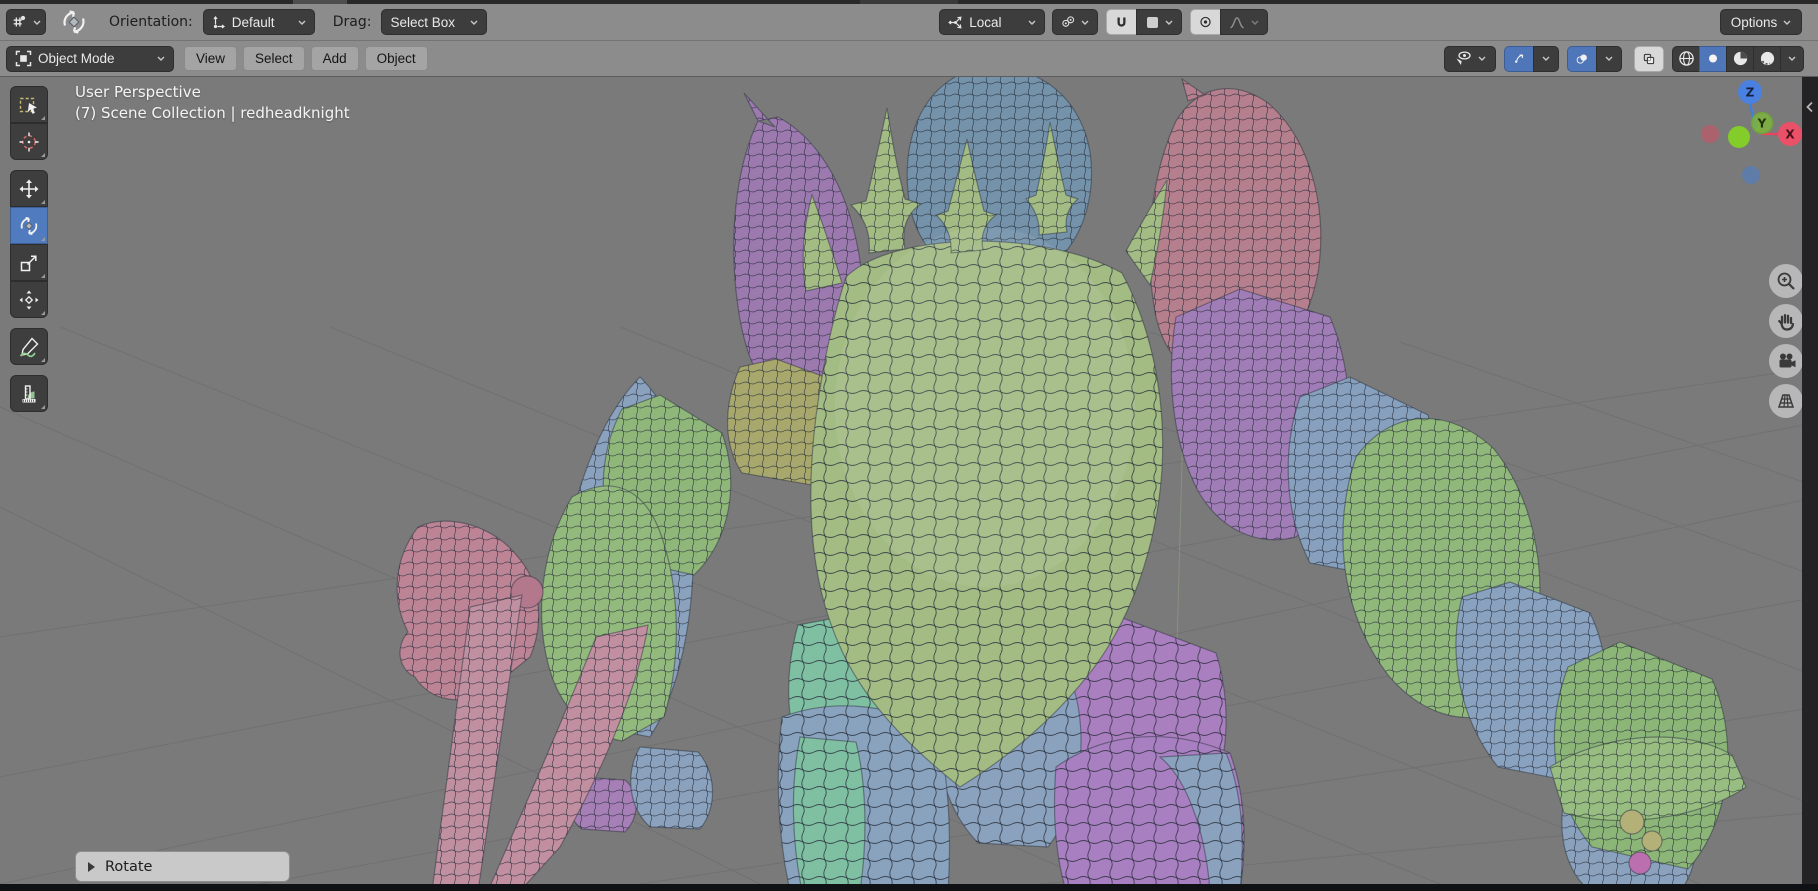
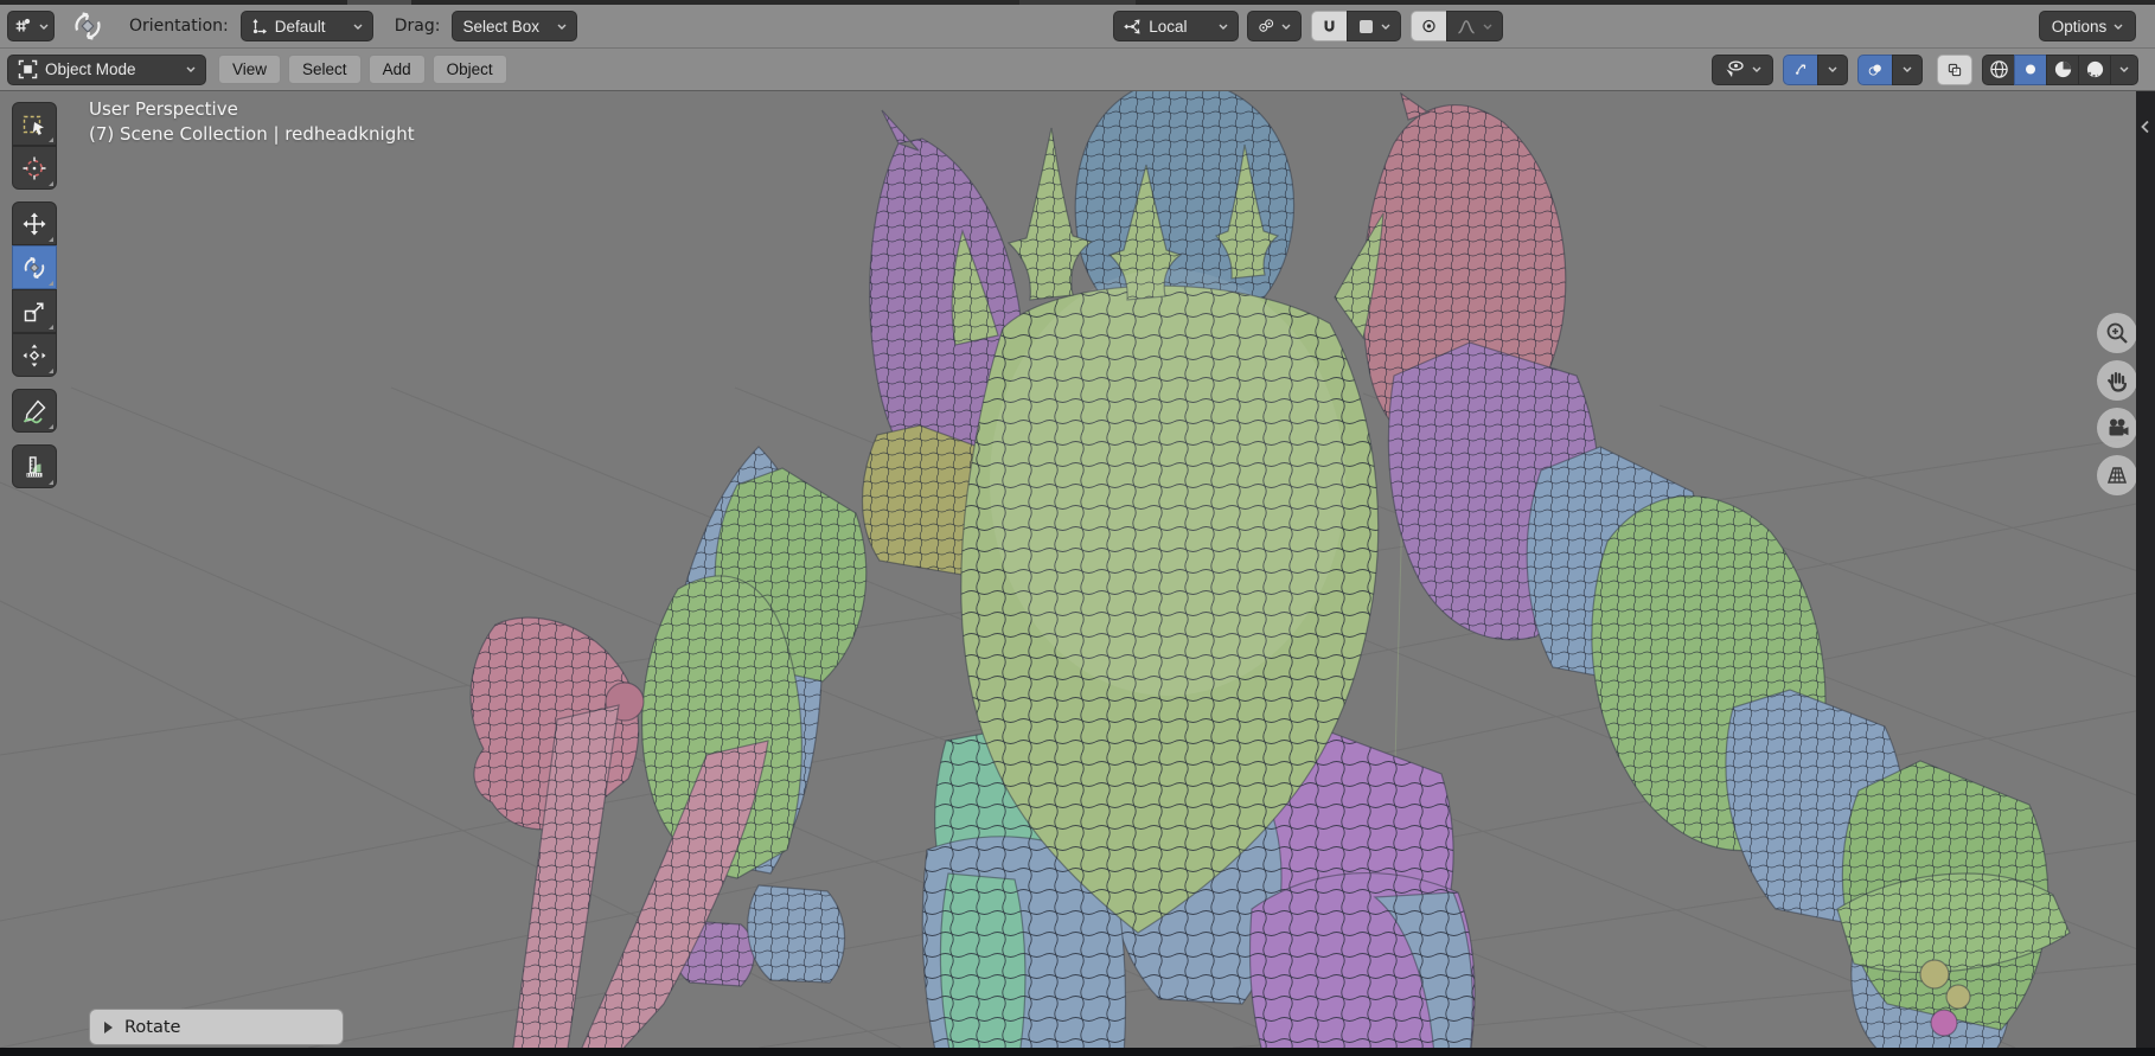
  Orientation:
  Default
  Drag:
  Select Box
  Local
  Options
  Object Mode
  View
  Select
  Add
  Object
  User Perspective
  (7) Scene Collection | redheadknight
- Z
- Y
- X
  Rotate
